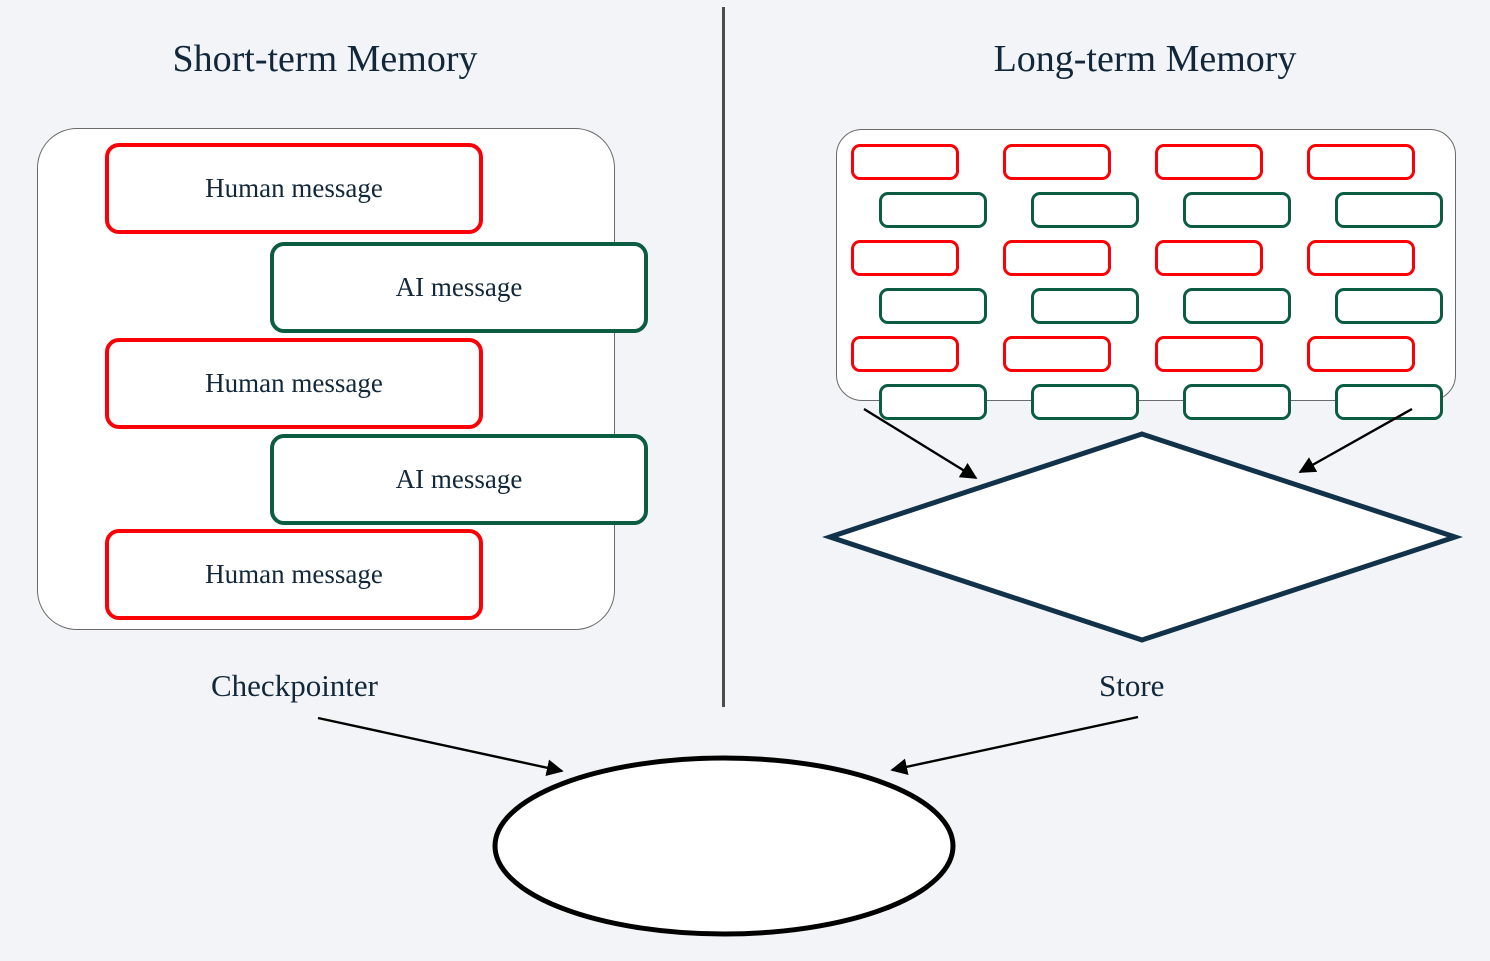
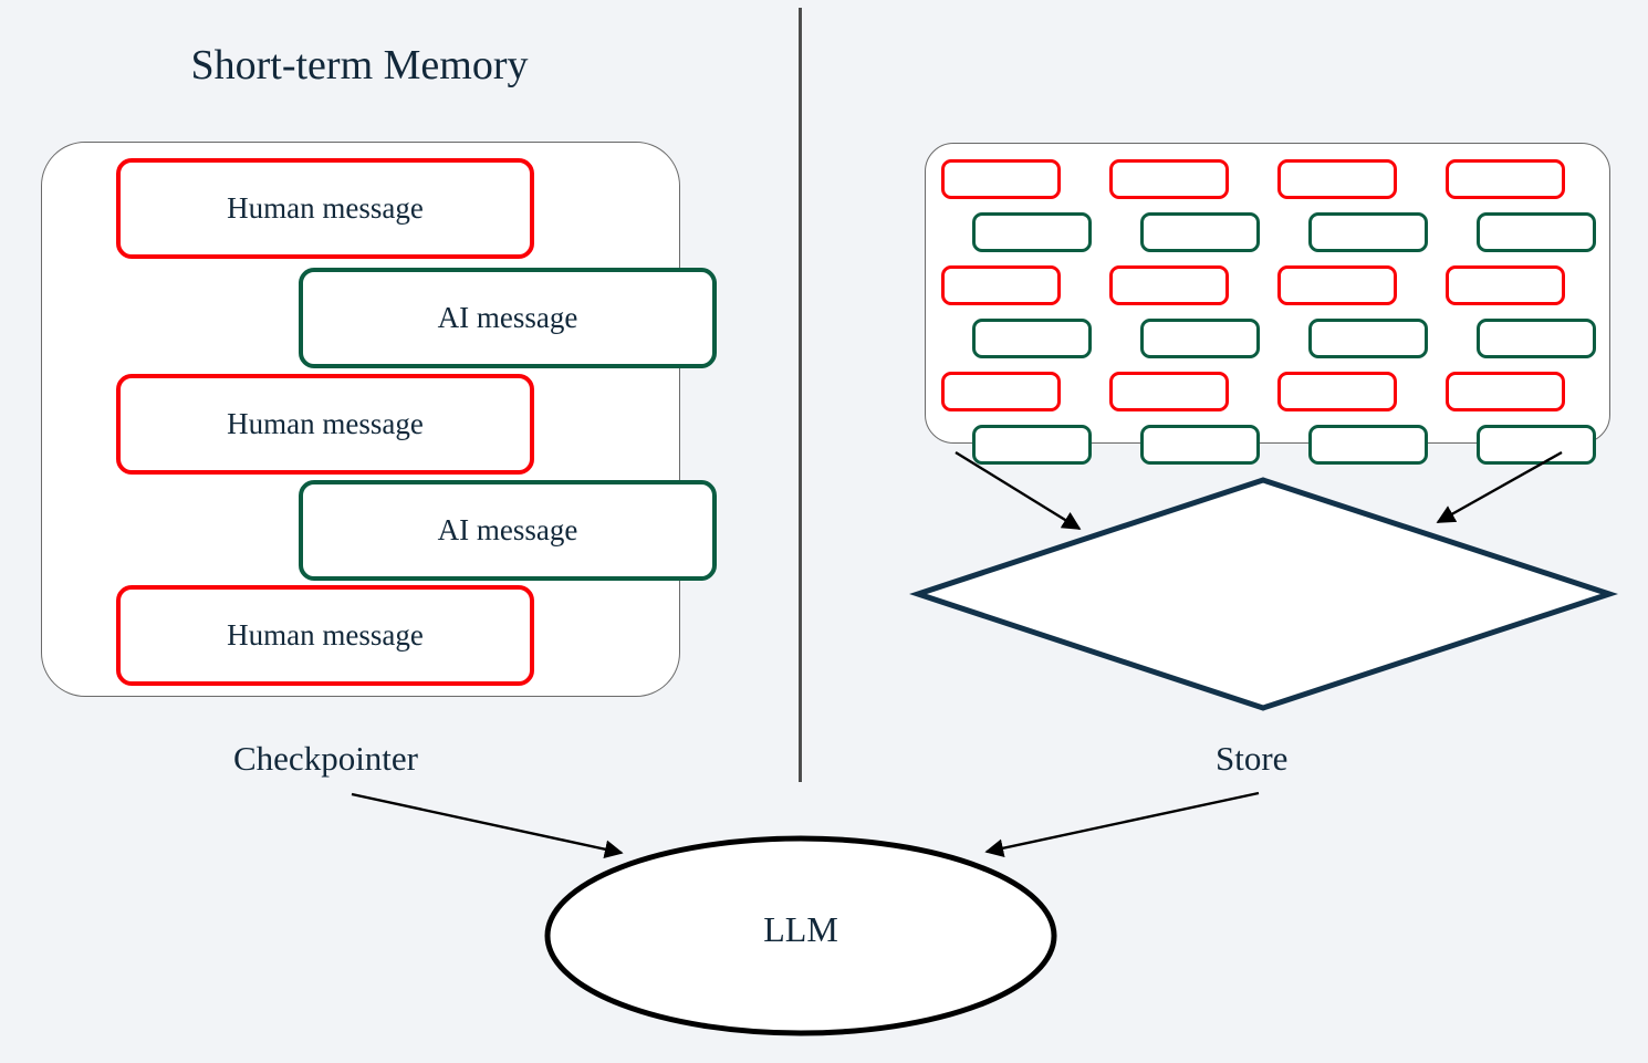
  Short-term Memory
- Long-term Memory
  Human message
  AI message
  Human message
  AI message
  Human message
  Checkpointer
  Store
+ LLM
